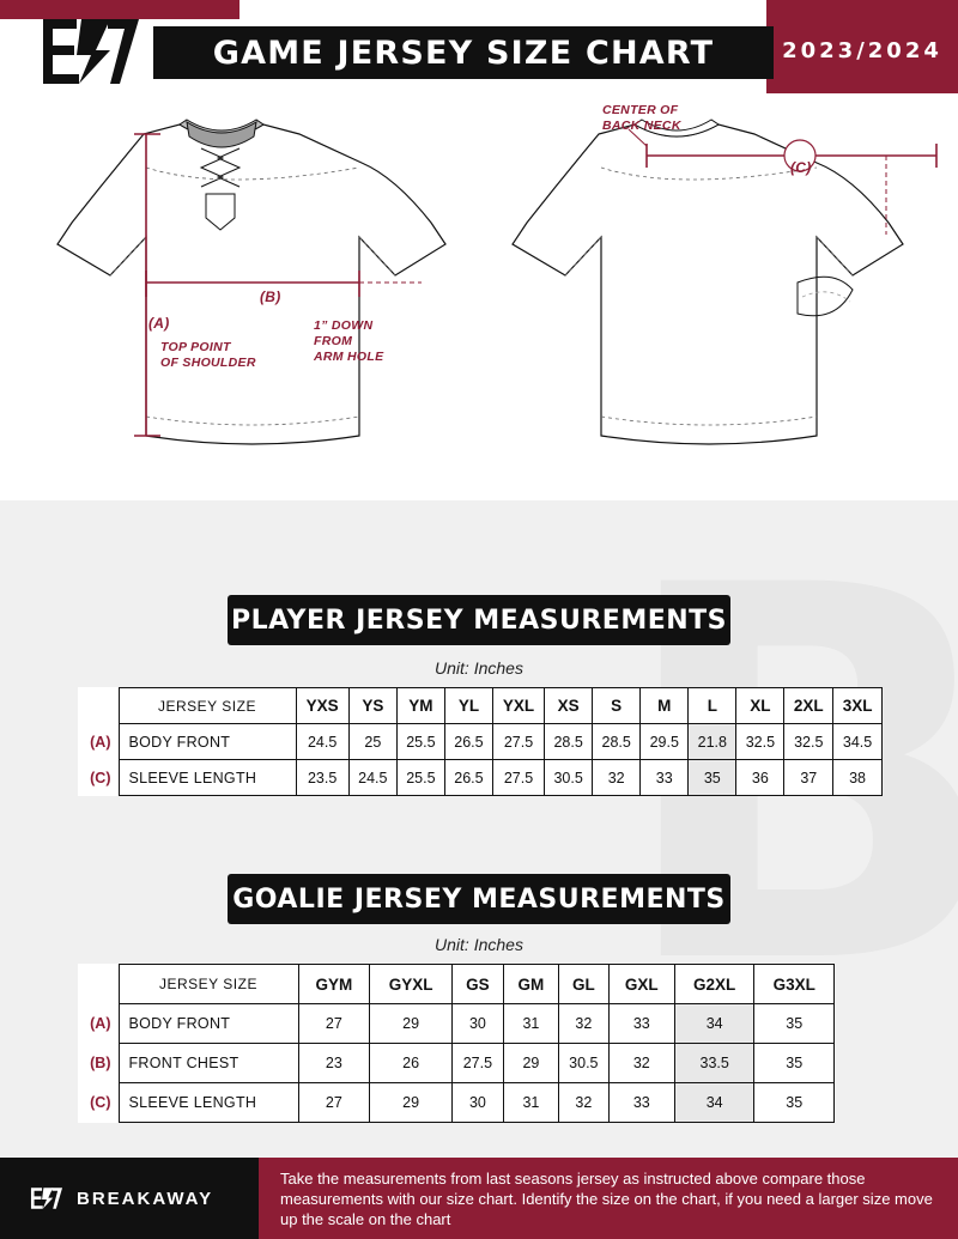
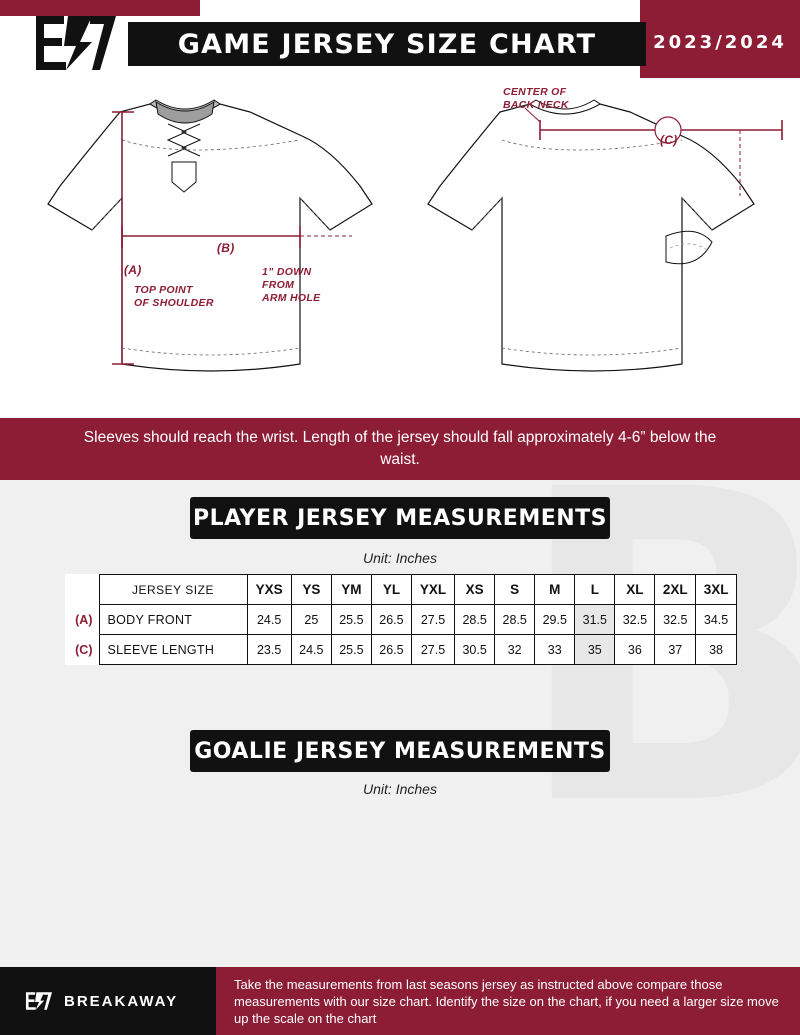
  GAME JERSEY SIZE CHART
  2023/2024
  CENTER OF
  BACK NECK
  (C)
  (B)
  1” DOWN
  FROM
  ARM HOLE
  (A)
  TOP POINT
  OF SHOULDER
+ Sleeves should reach the wrist. Length of the jersey should fall approximately 4-6” below the waist.
  PLAYER JERSEY MEASUREMENTS
  Unit: Inches
  	JERSEY SIZE	YXS	YS	YM	YL	YXL	XS	S	M	L	XL	2XL	3XL
- (A)	BODY FRONT	24.5	25	25.5	26.5	27.5	28.5	28.5	29.5	21.8	32.5	32.5	34.5
+ (A)	BODY FRONT	24.5	25	25.5	26.5	27.5	28.5	28.5	29.5	31.5	32.5	32.5	34.5
  (C)	SLEEVE LENGTH	23.5	24.5	25.5	26.5	27.5	30.5	32	33	35	36	37	38
  GOALIE JERSEY MEASUREMENTS
  Unit: Inches
- 	JERSEY SIZE	GYM	GYXL	GS	GM	GL	GXL	G2XL	G3XL
- (A)	BODY FRONT	27	29	30	31	32	33	34	35
- (B)	FRONT CHEST	23	26	27.5	29	30.5	32	33.5	35
- (C)	SLEEVE LENGTH	27	29	30	31	32	33	34	35
  BREAKAWAY
  Take the measurements from last seasons jersey as instructed above compare those measurements with our size chart. Identify the size on the chart, if you need a larger size move up the scale on the chart
